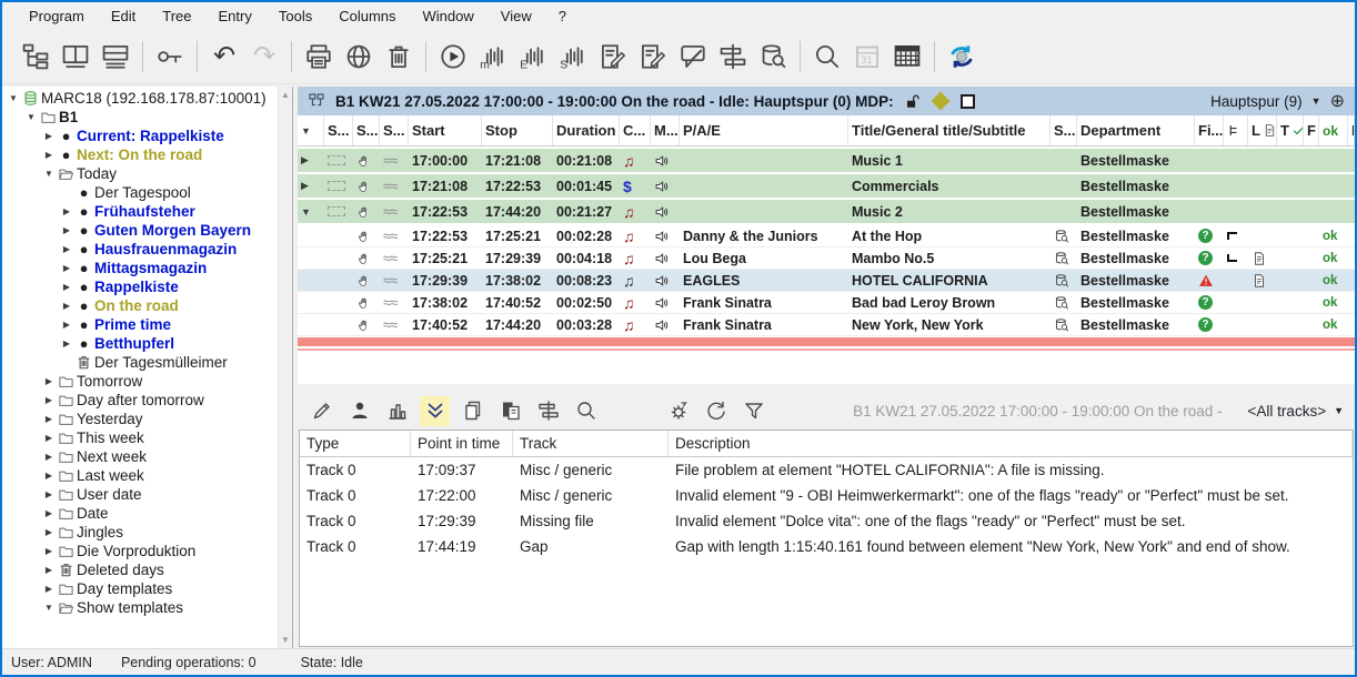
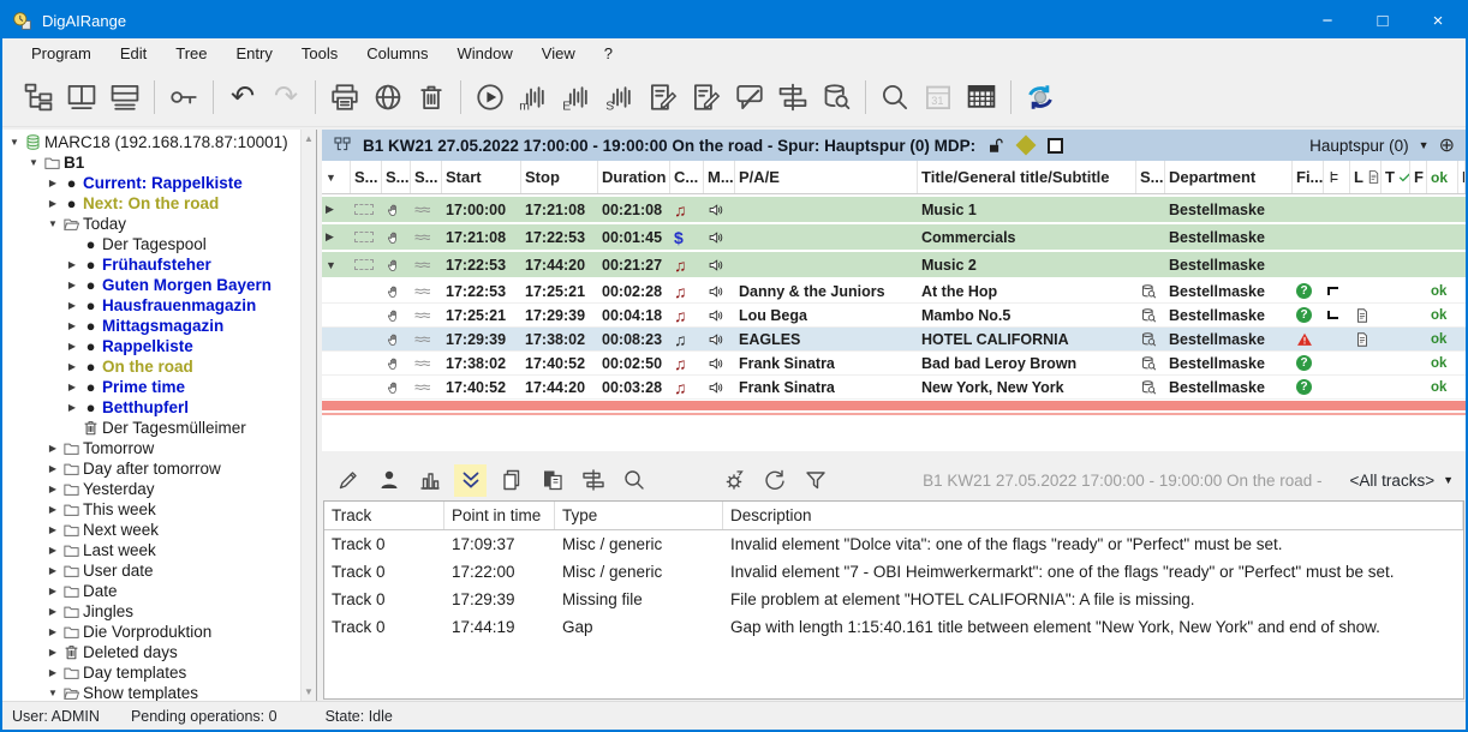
+ DigAIRange
+ −
+ □
+ ×
  Program
  Edit
  Tree
  Entry
  Tools
  Columns
  Window
  View
  ?
  ↶
  ↷
  m
  E
  S
  31
  ▼
  MARC18 (192.168.178.87:10001)
  ▼
  B1
  ▶
  ●
  Current: Rappelkiste
  ▶
  ●
  Next: On the road
  ▼
  Today
  ●
  Der Tagespool
  ▶
  ●
  Frühaufsteher
  ▶
  ●
  Guten Morgen Bayern
  ▶
  ●
  Hausfrauenmagazin
  ▶
  ●
  Mittagsmagazin
  ▶
  ●
  Rappelkiste
  ▶
  ●
  On the road
  ▶
  ●
  Prime time
  ▶
  ●
  Betthupferl
  Der Tagesmülleimer
  ▶
  Tomorrow
  ▶
  Day after tomorrow
  ▶
  Yesterday
  ▶
  This week
  ▶
  Next week
  ▶
  Last week
  ▶
  User date
  ▶
  Date
  ▶
  Jingles
  ▶
  Die Vorproduktion
  ▶
  Deleted days
  ▶
  Day templates
  ▼
  Show templates
  ▲
  ▼
- B1 KW21 27.05.2022 17:00:00 - 19:00:00 On the road - Idle: Hauptspur (0) MDP:
+ B1 KW21 27.05.2022 17:00:00 - 19:00:00 On the road - Spur: Hauptspur (0) MDP:
- Hauptspur (9)
+ Hauptspur (0)
  ▼
  ⊕
  ▼
  S...
  S...
  S...
  Start
  Stop
  Duration
  C...
  M...
  P/A/E
  Title/General title/Subtitle
  S...
  Department
  Fi...
  L
  T
  F
  ok
  ▶
  ≈≈
  17:00:00
  17:21:08
  00:21:08
  ♫
  Music 1
  Bestellmaske
  ▶
  ≈≈
  17:21:08
  17:22:53
  00:01:45
  $
  Commercials
  Bestellmaske
  ▼
  ≈≈
  17:22:53
  17:44:20
  00:21:27
  ♫
  Music 2
  Bestellmaske
  ≈≈
  17:22:53
  17:25:21
  00:02:28
  ♫
  Danny & the Juniors
  At the Hop
  Bestellmaske
  ?
  ok
  ≈≈
  17:25:21
  17:29:39
  00:04:18
  ♫
  Lou Bega
  Mambo No.5
  Bestellmaske
  ?
  ok
  ≈≈
  17:29:39
  17:38:02
  00:08:23
  ♫
  EAGLES
  HOTEL CALIFORNIA
  Bestellmaske
  ok
  ≈≈
  17:38:02
  17:40:52
  00:02:50
  ♫
  Frank Sinatra
  Bad bad Leroy Brown
  Bestellmaske
  ?
  ok
  ≈≈
  17:40:52
  17:44:20
  00:03:28
  ♫
  Frank Sinatra
  New York, New York
  Bestellmaske
  ?
  ok
  B1 KW21 27.05.2022 17:00:00 - 19:00:00 On the road -
  <All tracks>
  ▼
- Type
+ Track
  Point in time
- Track
+ Type
  Description
  Track 0
  17:09:37
  Misc / generic
- File problem at element "HOTEL CALIFORNIA": A file is missing.
+ Invalid element "Dolce vita": one of the flags "ready" or "Perfect" must be set.
  Track 0
  17:22:00
  Misc / generic
- Invalid element "9 - OBI Heimwerkermarkt": one of the flags "ready" or "Perfect" must be set.
+ Invalid element "7 - OBI Heimwerkermarkt": one of the flags "ready" or "Perfect" must be set.
  Track 0
  17:29:39
  Missing file
- Invalid element "Dolce vita": one of the flags "ready" or "Perfect" must be set.
+ File problem at element "HOTEL CALIFORNIA": A file is missing.
  Track 0
  17:44:19
  Gap
- Gap with length 1:15:40.161 found between element "New York, New York" and end of show.
+ Gap with length 1:15:40.161 title between element "New York, New York" and end of show.
  User: ADMIN
  Pending operations: 0
  State: Idle
